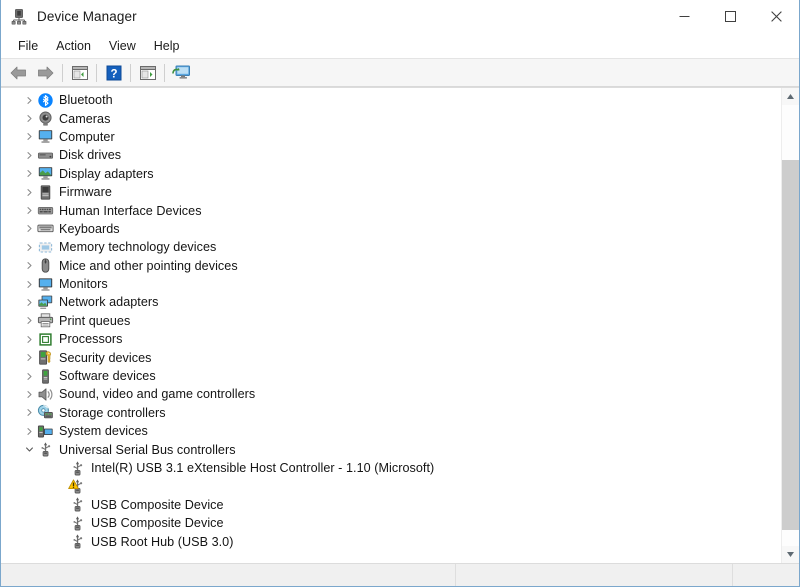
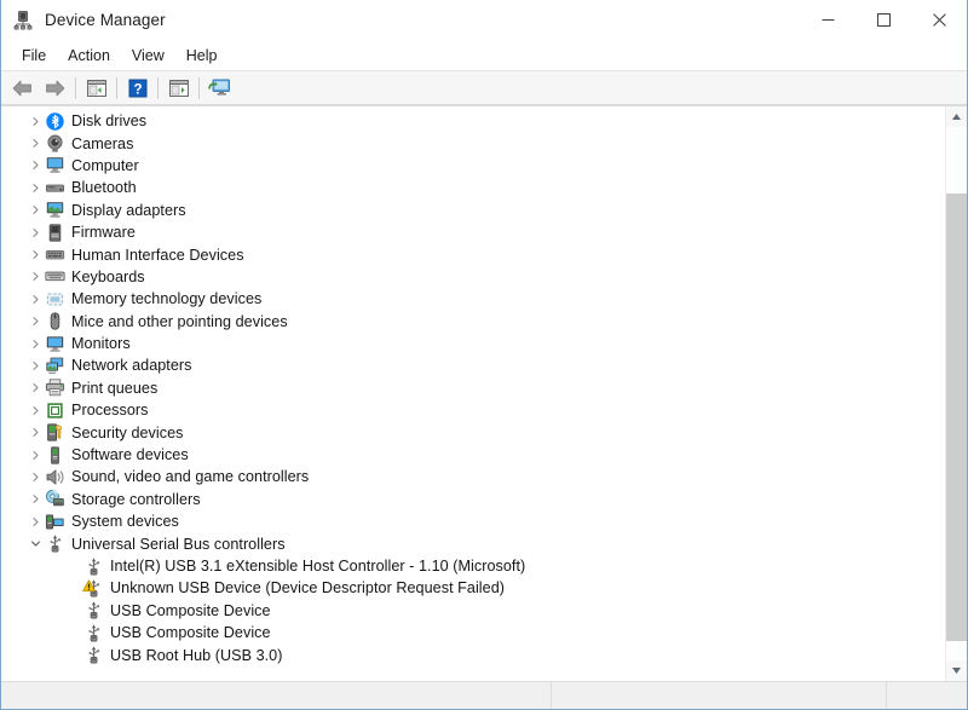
  Device Manager
  File
  Action
  View
  Help
  ?
- Bluetooth
+ Disk drives
  Cameras
  Computer
- Disk drives
+ Bluetooth
  Display adapters
  Firmware
  Human Interface Devices
  Keyboards
  Memory technology devices
  Mice and other pointing devices
  Monitors
  Network adapters
  Print queues
  Processors
  Security devices
  Software devices
  Sound, video and game controllers
  Storage controllers
  System devices
  Universal Serial Bus controllers
  Intel(R) USB 3.1 eXtensible Host Controller - 1.10 (Microsoft)
+ Unknown USB Device (Device Descriptor Request Failed)
  USB Composite Device
  USB Composite Device
  USB Root Hub (USB 3.0)
